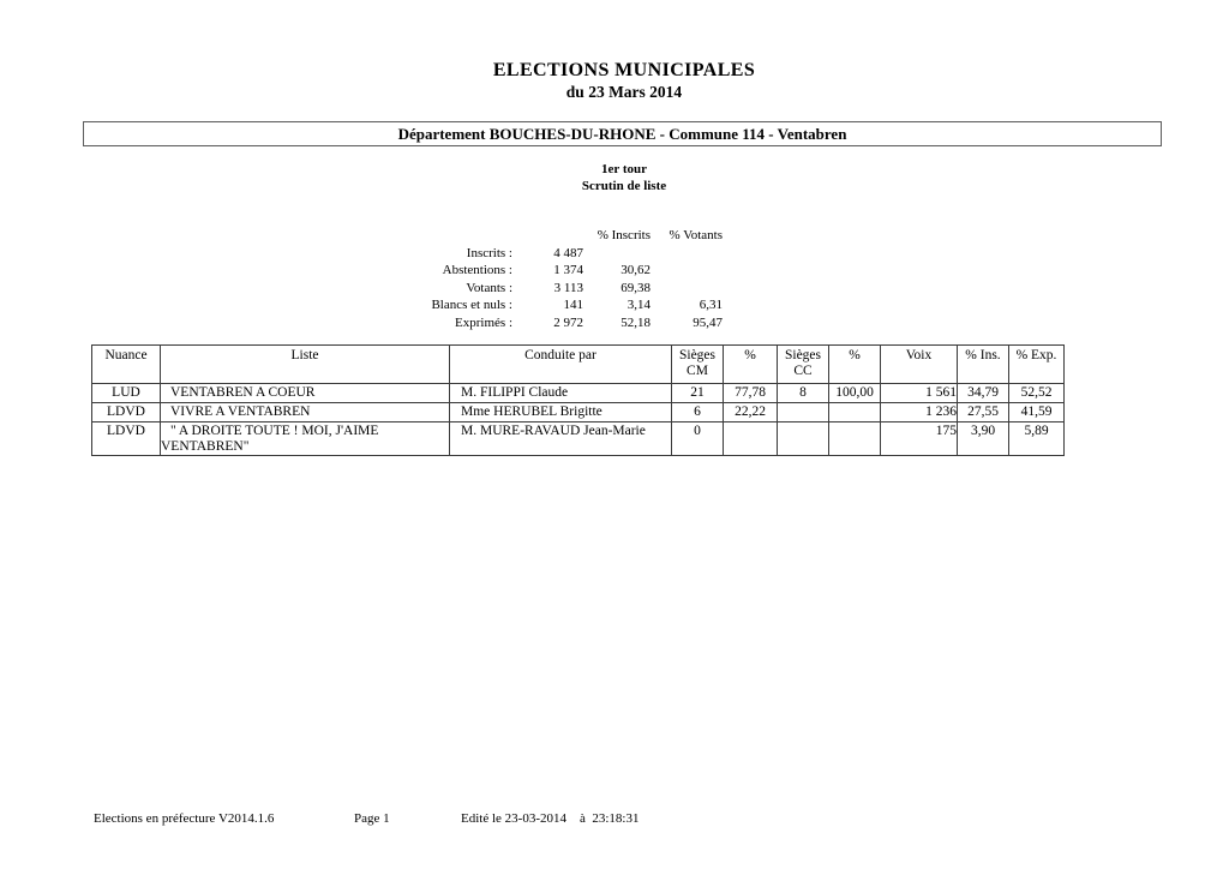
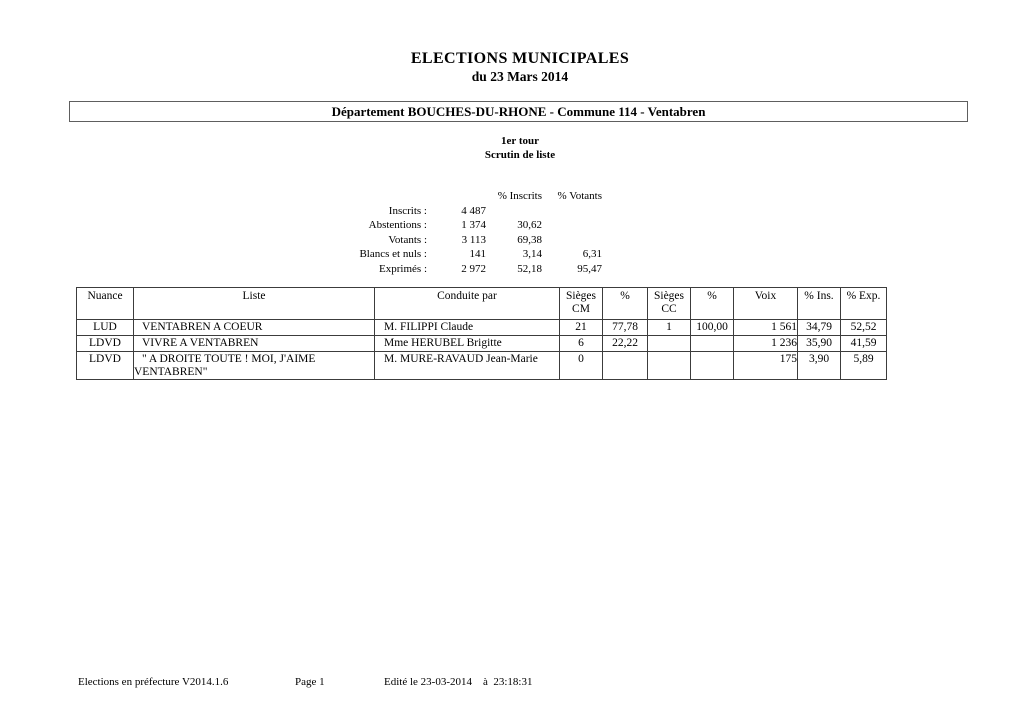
  ELECTIONS MUNICIPALES
  du 23 Mars 2014
  Département BOUCHES-DU-RHONE - Commune 114 - Ventabren
  1er tour
  Scrutin de liste
  % Inscrits
  % Votants
  Inscrits :
  4 487
  Abstentions :
  1 374
  30,62
  Votants :
  3 113
  69,38
  Blancs et nuls :
  141
  3,14
  6,31
  Exprimés :
  2 972
  52,18
  95,47
  Nuance	Liste	Conduite par	Sièges CM	%	Sièges CC	%	Voix	% Ins.	% Exp.
- LUD	VENTABREN A COEUR	M. FILIPPI Claude	21	77,78	8	100,00	1 561	34,79	52,52
+ LUD	VENTABREN A COEUR	M. FILIPPI Claude	21	77,78	1	100,00	1 561	34,79	52,52
- LDVD	VIVRE A VENTABREN	Mme HERUBEL Brigitte	6	22,22			1 236	27,55	41,59
+ LDVD	VIVRE A VENTABREN	Mme HERUBEL Brigitte	6	22,22			1 236	35,90	41,59
  LDVD	" A DROITE TOUTE ! MOI, J'AIME VENTABREN"	M. MURE-RAVAUD Jean-Marie	0				175	3,90	5,89
  Elections en préfecture V2014.1.6
  Page 1
  Edité le 23-03-2014 à 23:18:31
